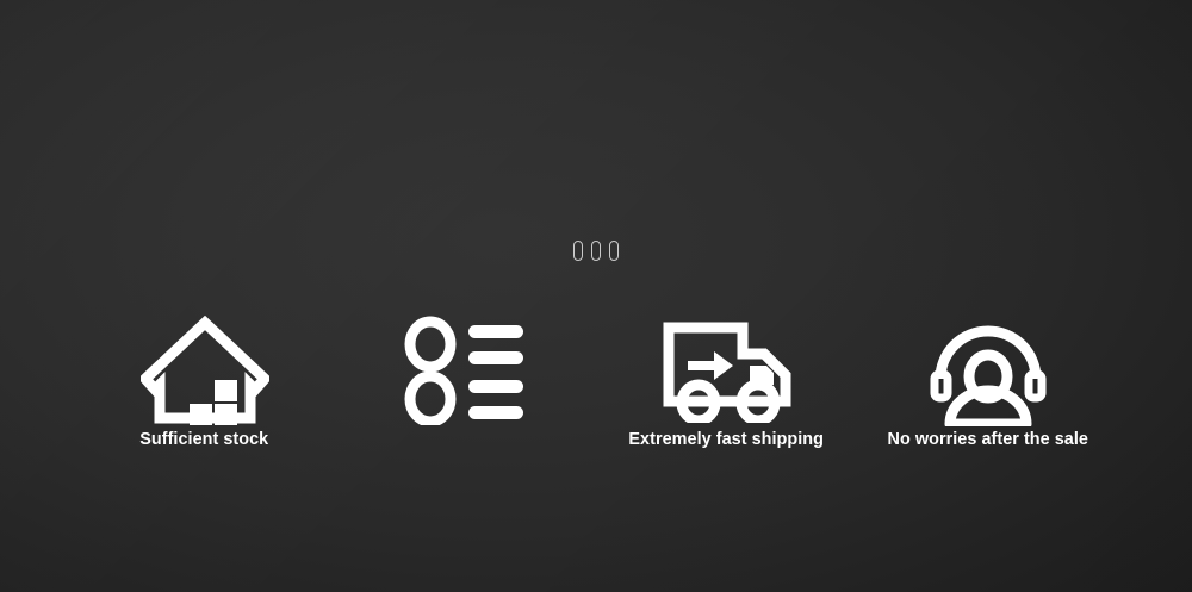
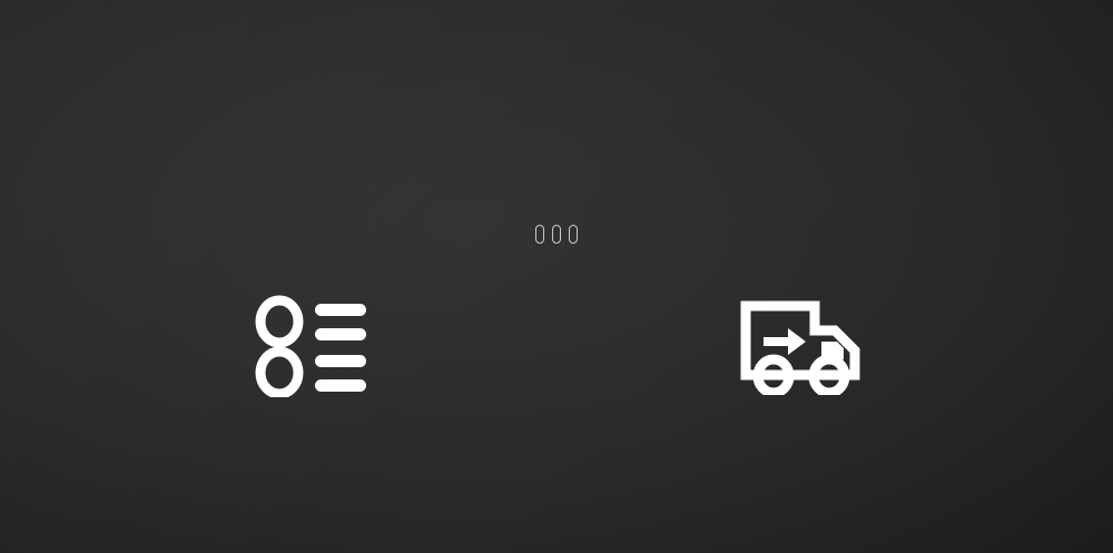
- Sufficient stock
- Extremely fast shipping
- No worries after the sale
